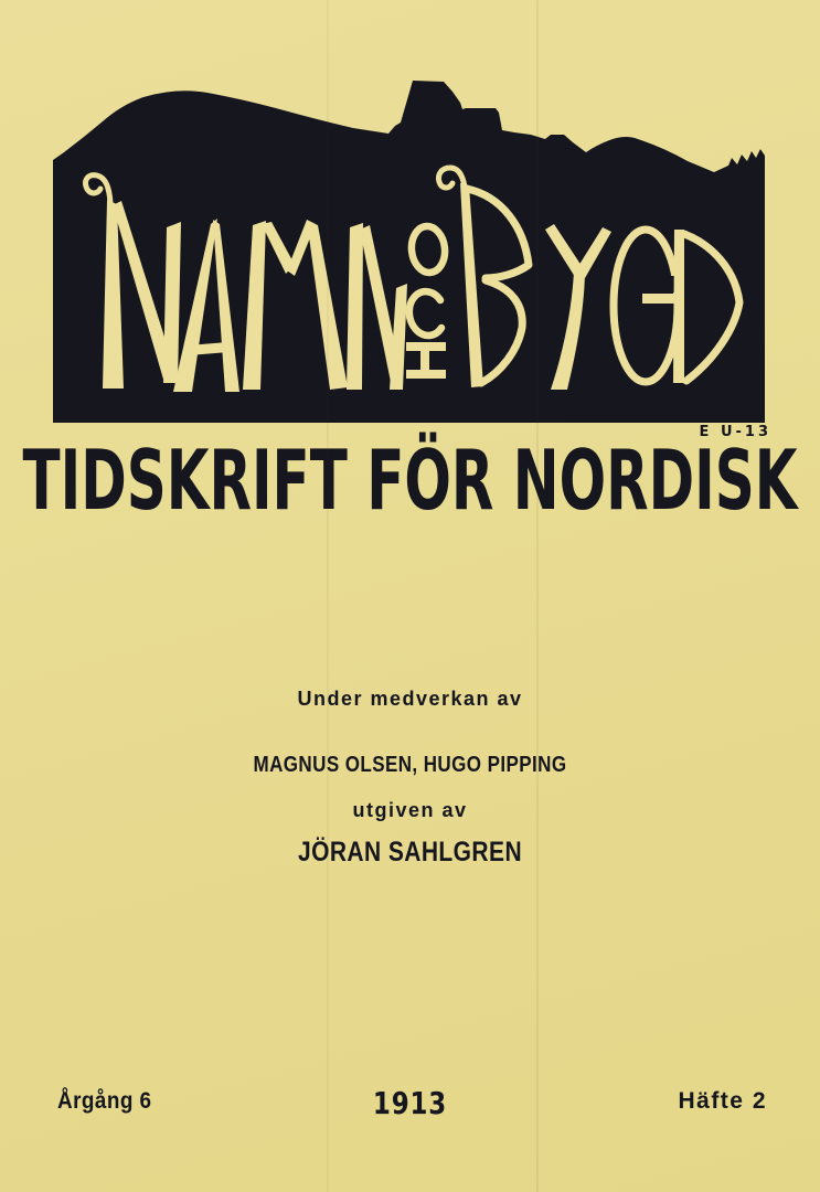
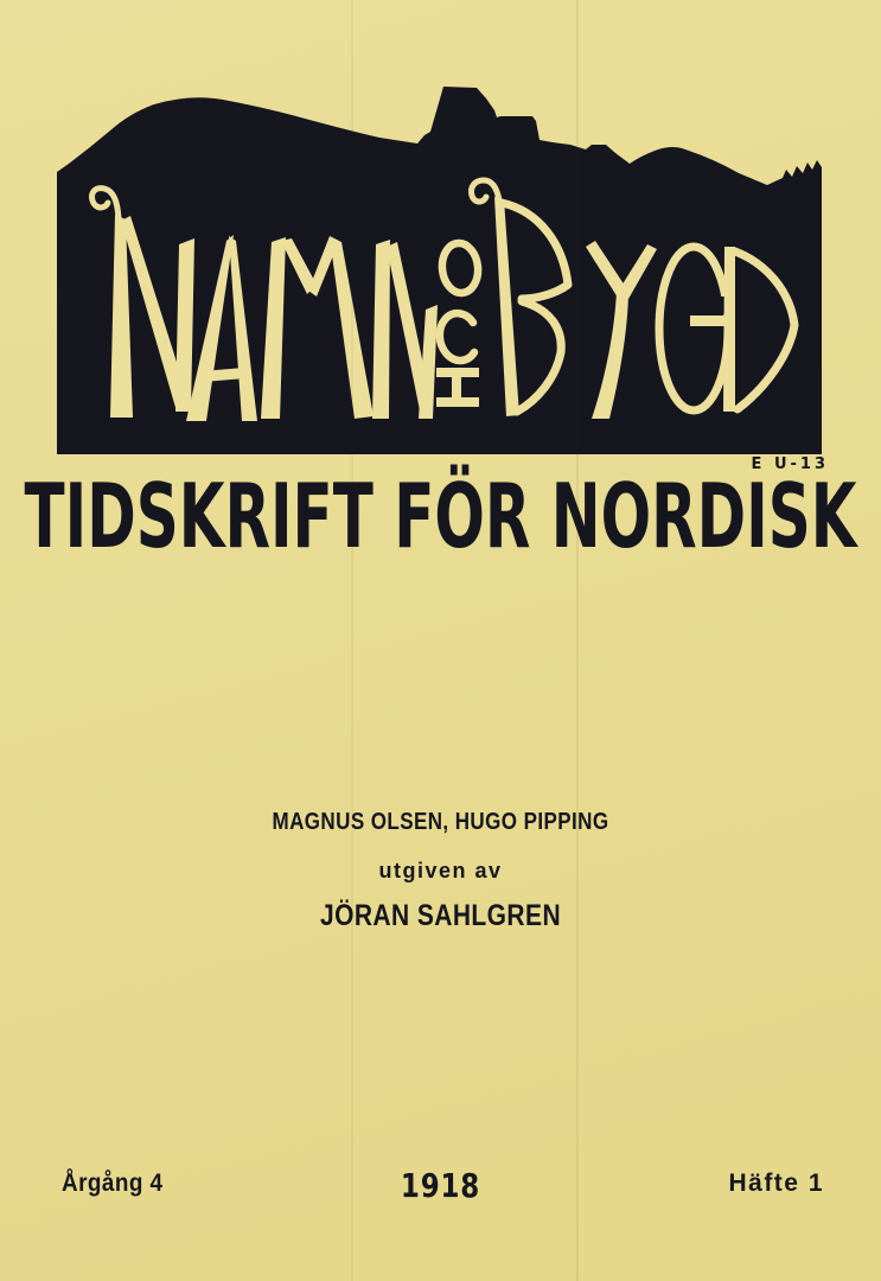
  E U-13
  TIDSKRIFT FÖR NORDISK
- Under medverkan av
  MAGNUS OLSEN, HUGO PIPPING
  utgiven av
  JÖRAN SAHLGREN
- Årgång 6
+ Årgång 4
- 1913
+ 1918
- Häfte 2
+ Häfte 1
